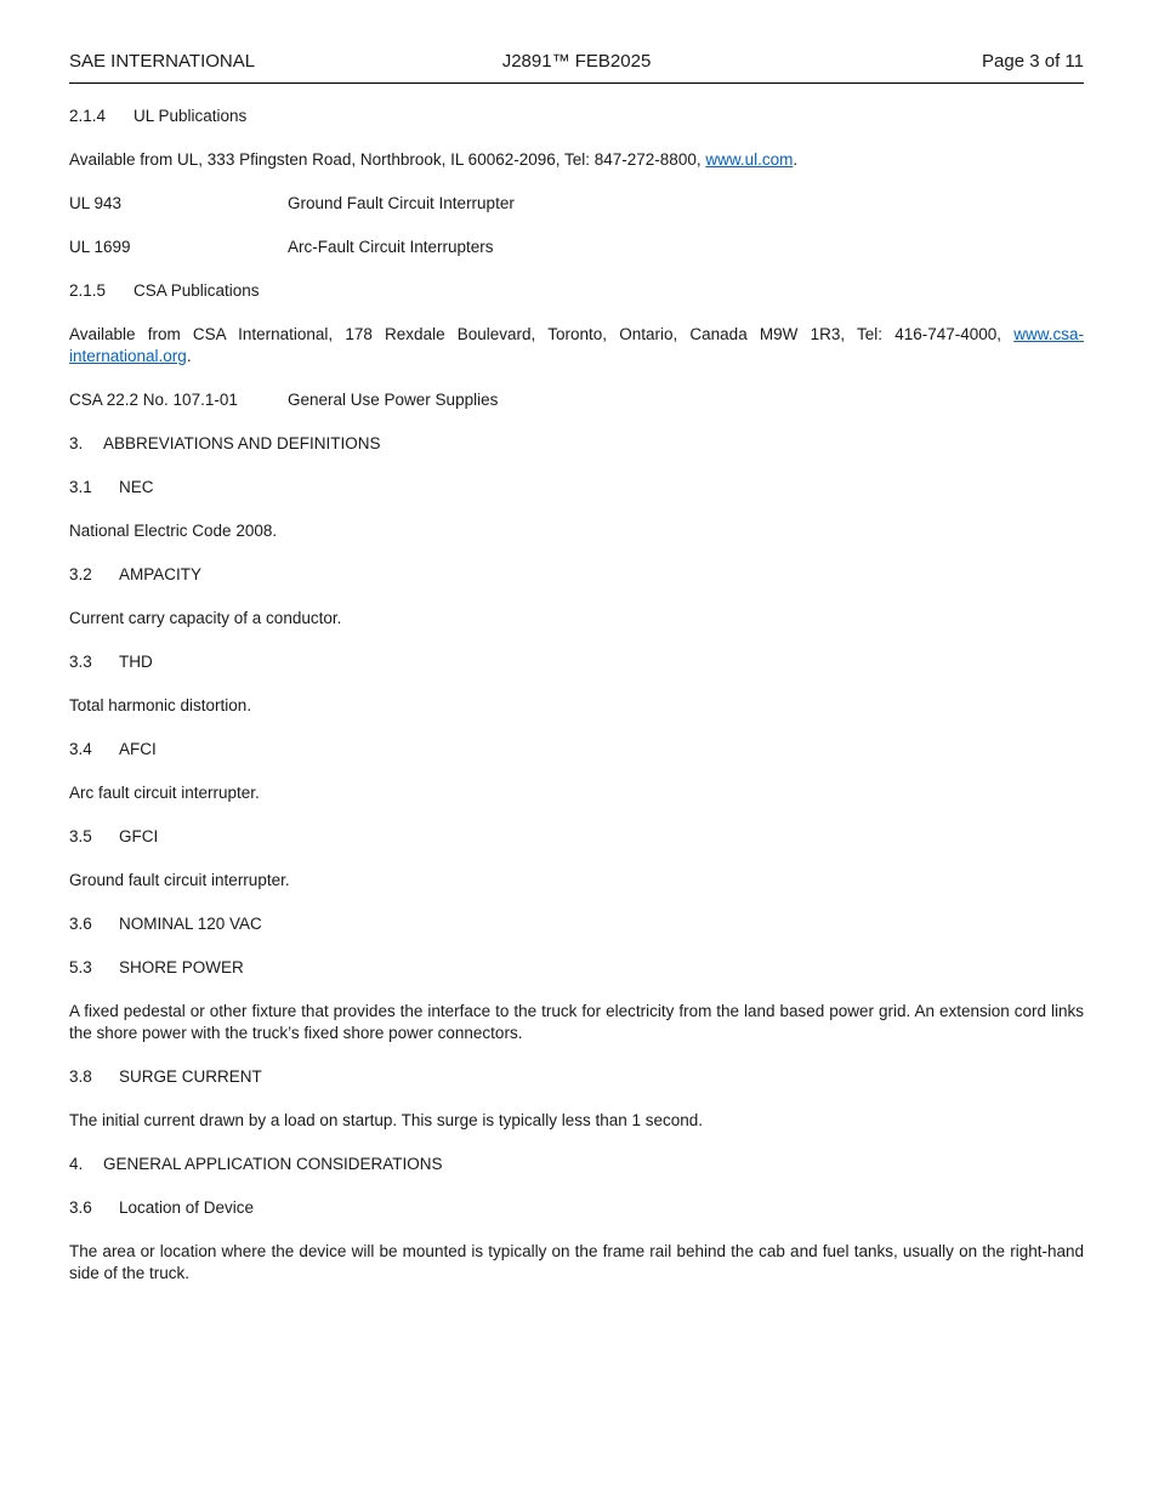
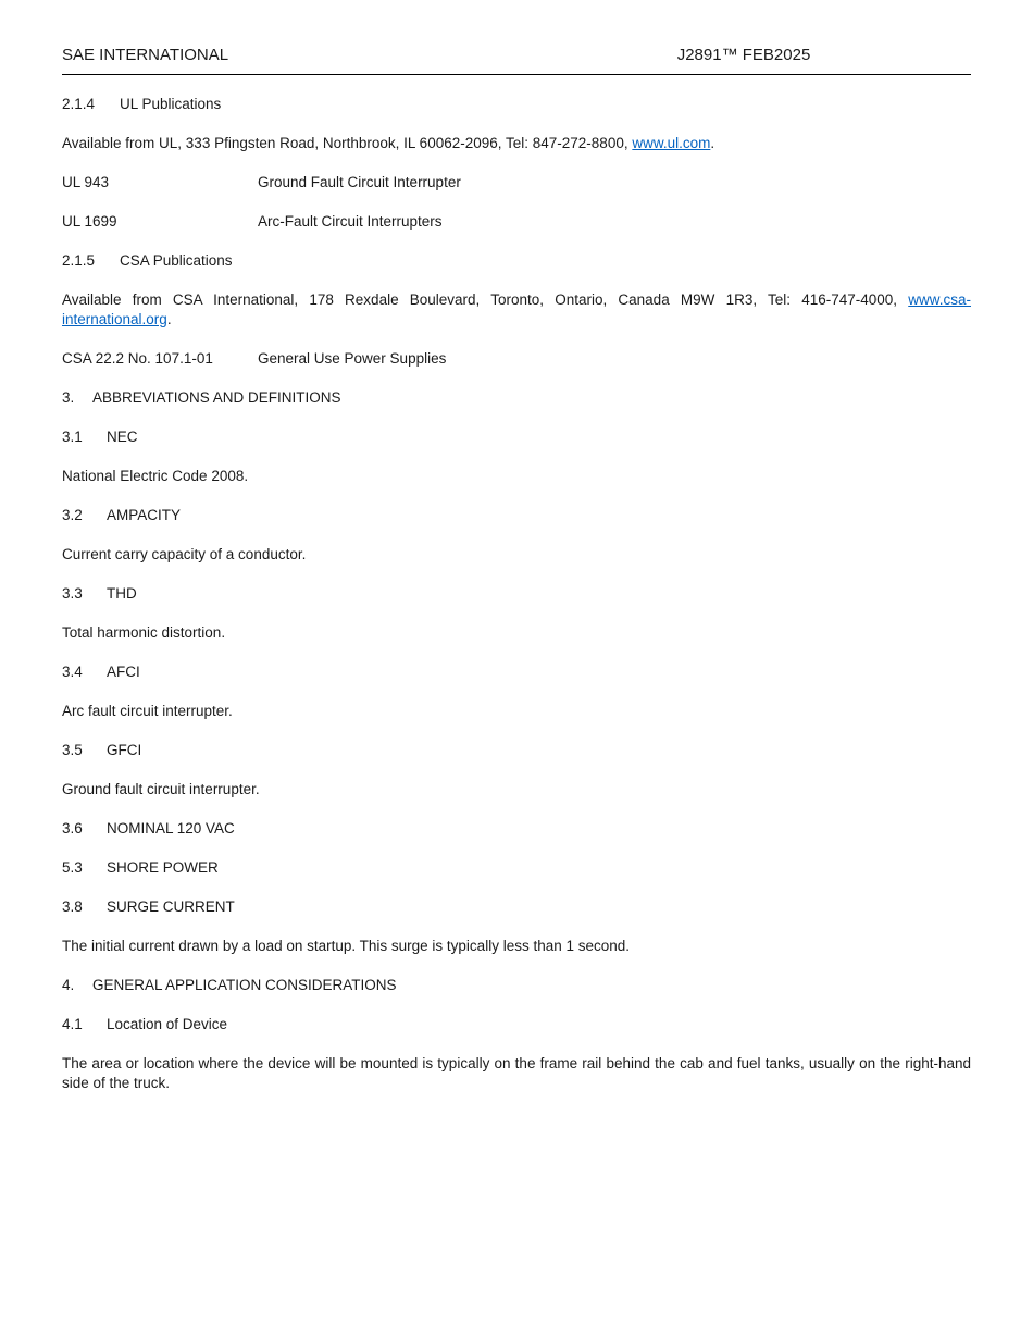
  SAE INTERNATIONAL
  J2891™ FEB2025
- Page 3 of 11
  2.1.4 UL Publications
  Available from UL, 333 Pfingsten Road, Northbrook, IL 60062-2096, Tel: 847-272-8800, www.ul.com.
  UL 943
  Ground Fault Circuit Interrupter
  UL 1699
  Arc-Fault Circuit Interrupters
  2.1.5 CSA Publications
  Available from CSA International, 178 Rexdale Boulevard, Toronto, Ontario, Canada M9W 1R3, Tel: 416-747-4000, www.csa-international.org.
  CSA 22.2 No. 107.1-01
  General Use Power Supplies
  3. ABBREVIATIONS AND DEFINITIONS
  3.1 NEC
  National Electric Code 2008.
  3.2 AMPACITY
  Current carry capacity of a conductor.
  3.3 THD
  Total harmonic distortion.
  3.4 AFCI
  Arc fault circuit interrupter.
  3.5 GFCI
  Ground fault circuit interrupter.
  3.6 NOMINAL 120 VAC
  5.3 SHORE POWER
- A fixed pedestal or other fixture that provides the interface to the truck for electricity from the land based power grid. An extension cord links the shore power with the truck’s fixed shore power connectors.
  3.8 SURGE CURRENT
  The initial current drawn by a load on startup. This surge is typically less than 1 second.
  4. GENERAL APPLICATION CONSIDERATIONS
- 3.6 Location of Device
+ 4.1 Location of Device
  The area or location where the device will be mounted is typically on the frame rail behind the cab and fuel tanks, usually on the right-hand side of the truck.
